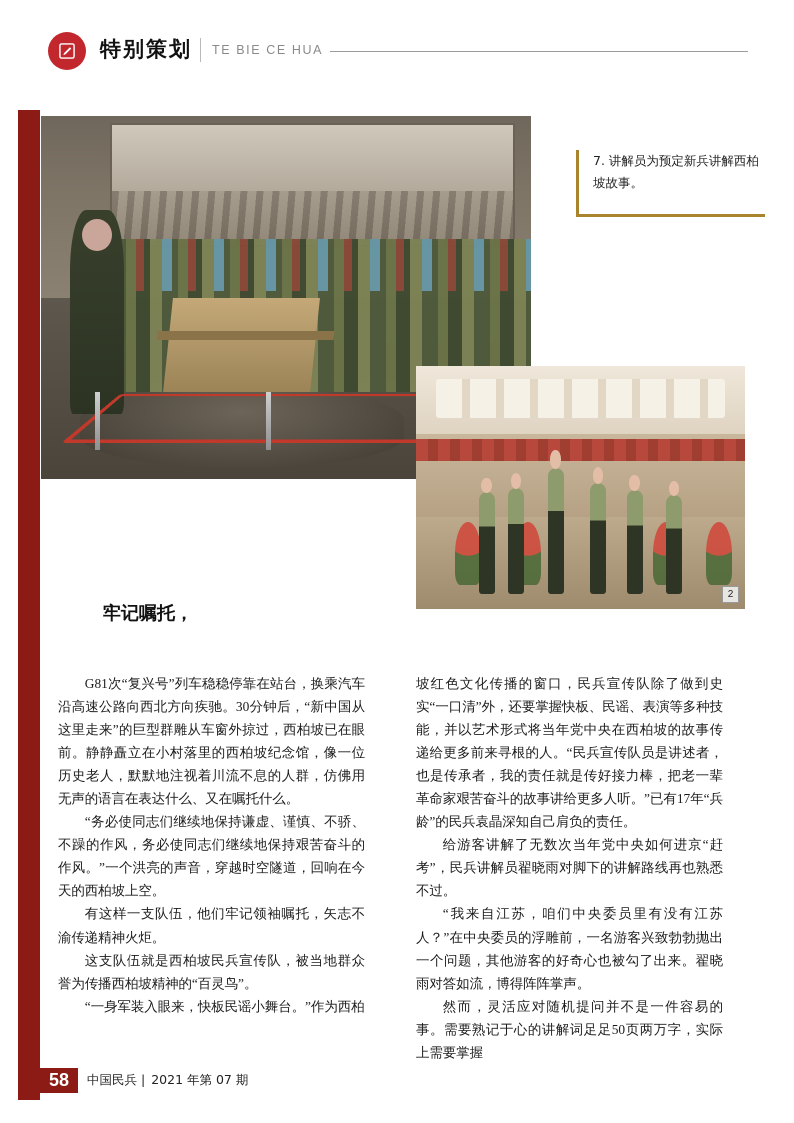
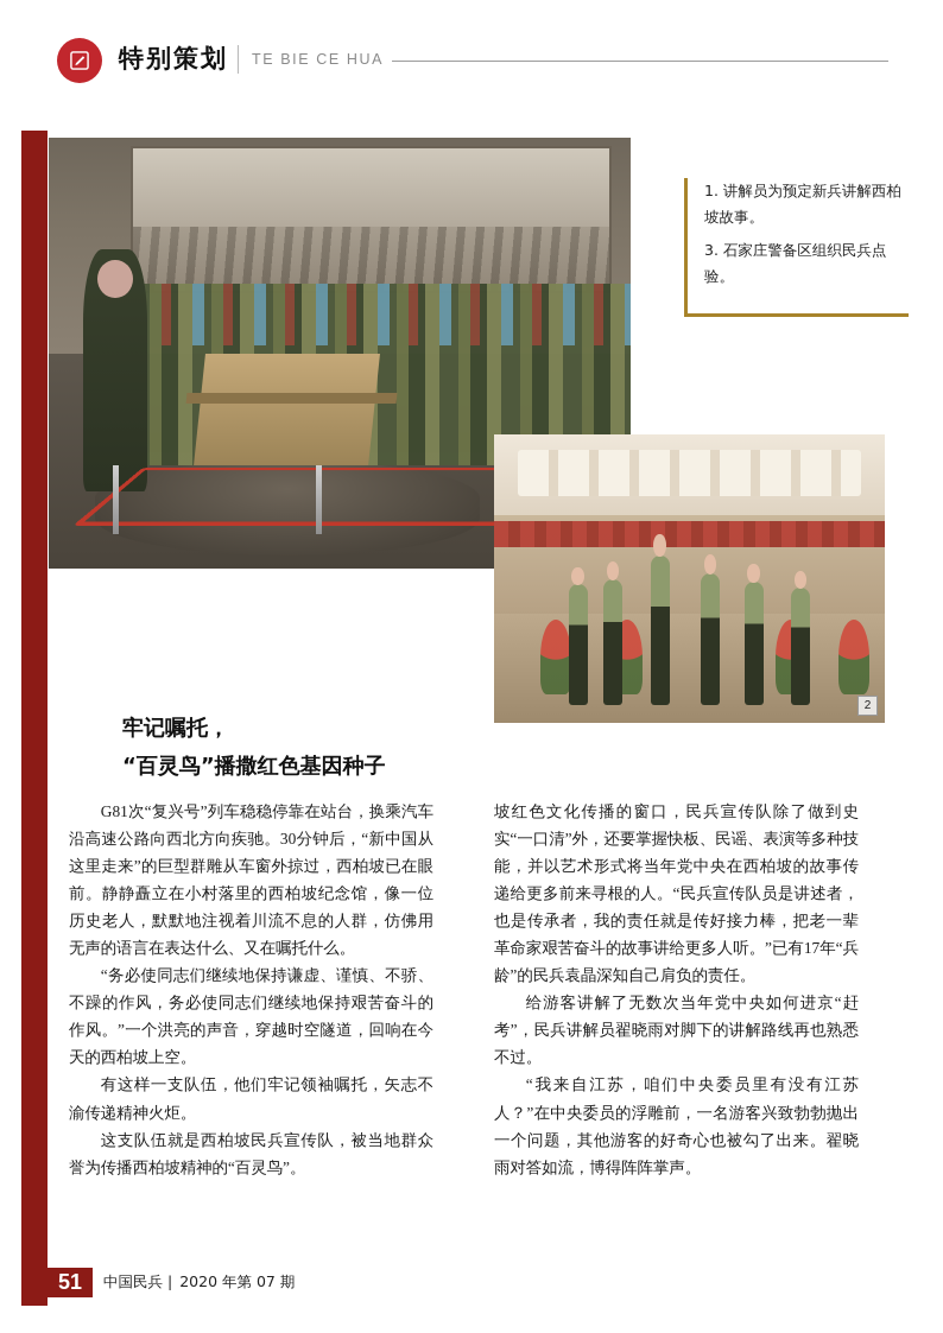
  特别策划
  TE BIE CE HUA
  2
- 7. 讲解员为预定新兵讲解西柏坡故事。
+ 1. 讲解员为预定新兵讲解西柏坡故事。
+ 3. 石家庄警备区组织民兵点验。
  牢记嘱托，
+ “百灵鸟”播撒红色基因种子
  G81次“复兴号”列车稳稳停靠在站台，换乘汽车沿高速公路向西北方向疾驰。30分钟后，“新中国从这里走来”的巨型群雕从车窗外掠过，西柏坡已在眼前。静静矗立在小村落里的西柏坡纪念馆，像一位历史老人，默默地注视着川流不息的人群，仿佛用无声的语言在表达什么、又在嘱托什么。
  “务必使同志们继续地保持谦虚、谨慎、不骄、不躁的作风，务必使同志们继续地保持艰苦奋斗的作风。”一个洪亮的声音，穿越时空隧道，回响在今天的西柏坡上空。
  有这样一支队伍，他们牢记领袖嘱托，矢志不渝传递精神火炬。
  这支队伍就是西柏坡民兵宣传队，被当地群众誉为传播西柏坡精神的“百灵鸟”。
- “一身军装入眼来，快板民谣小舞台。”作为西柏
  坡红色文化传播的窗口，民兵宣传队除了做到史实“一口清”外，还要掌握快板、民谣、表演等多种技能，并以艺术形式将当年党中央在西柏坡的故事传递给更多前来寻根的人。“民兵宣传队员是讲述者，也是传承者，我的责任就是传好接力棒，把老一辈革命家艰苦奋斗的故事讲给更多人听。”已有17年“兵龄”的民兵袁晶深知自己肩负的责任。
  给游客讲解了无数次当年党中央如何进京“赶考”，民兵讲解员翟晓雨对脚下的讲解路线再也熟悉不过。
  “我来自江苏，咱们中央委员里有没有江苏人？”在中央委员的浮雕前，一名游客兴致勃勃抛出一个问题，其他游客的好奇心也被勾了出来。翟晓雨对答如流，博得阵阵掌声。
- 然而，灵活应对随机提问并不是一件容易的事。需要熟记于心的讲解词足足50页两万字，实际上需要掌握
- 58
+ 51
  中国民兵 |
- 2021 年第 07 期
+ 2020 年第 07 期
